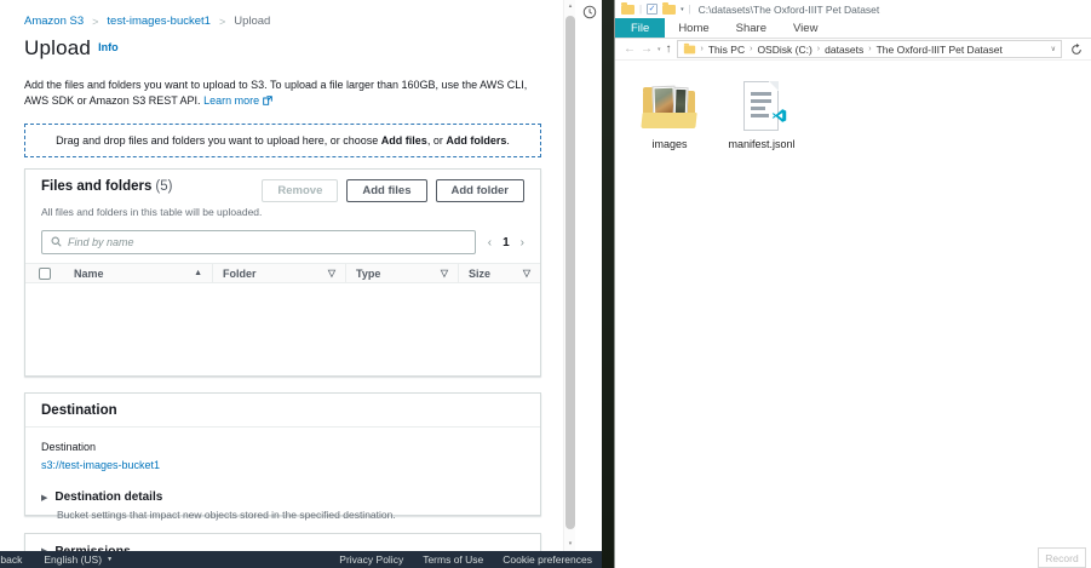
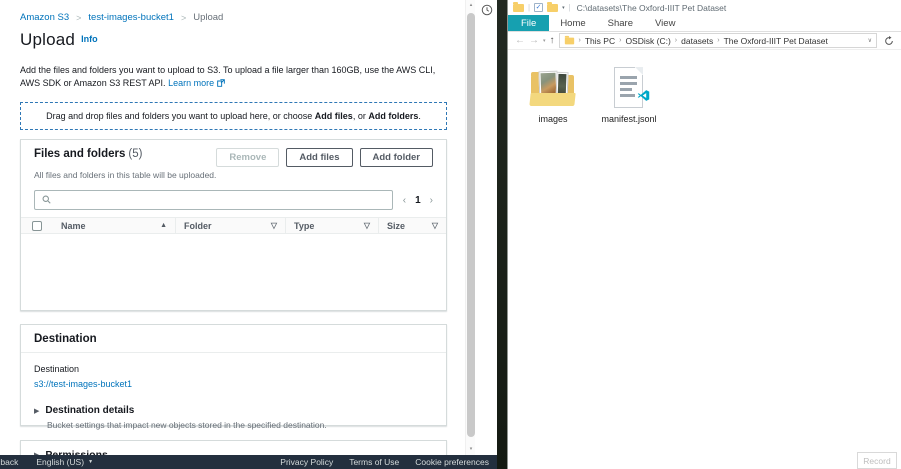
  Amazon S3
  >
  test-images-bucket1
  >
  Upload
  Upload
  Info
  Add the files and folders you want to upload to S3. To upload a file larger than 160GB, use the AWS CLI, AWS SDK or Amazon S3 REST API. Learn more
  Drag and drop files and folders you want to upload here, or choose Add files, or Add folders.
  Files and folders
  (5)
  Remove
  Add files
  Add folder
  All files and folders in this table will be uploaded.
- Find by name
  ‹
  1
  ›
  Name
  Folder
  ▽
  Type
  ▽
  Size
  ▽
  Destination
  Destination
  s3://test-images-bucket1
  Destination details
  Bucket settings that impact new objects stored in the specified destination.
  English (US)
  Privacy Policy
  Terms of Use
  Cookie preferences
  |
  C:\datasets\The Oxford-IIIT Pet Dataset
  File
  Home
  Share
  View
  ←
  →
  ↑
  This PC
  OSDisk (C:)
  datasets
  The Oxford-IIIT Pet Dataset
  images
  manifest.jsonl
  Record
